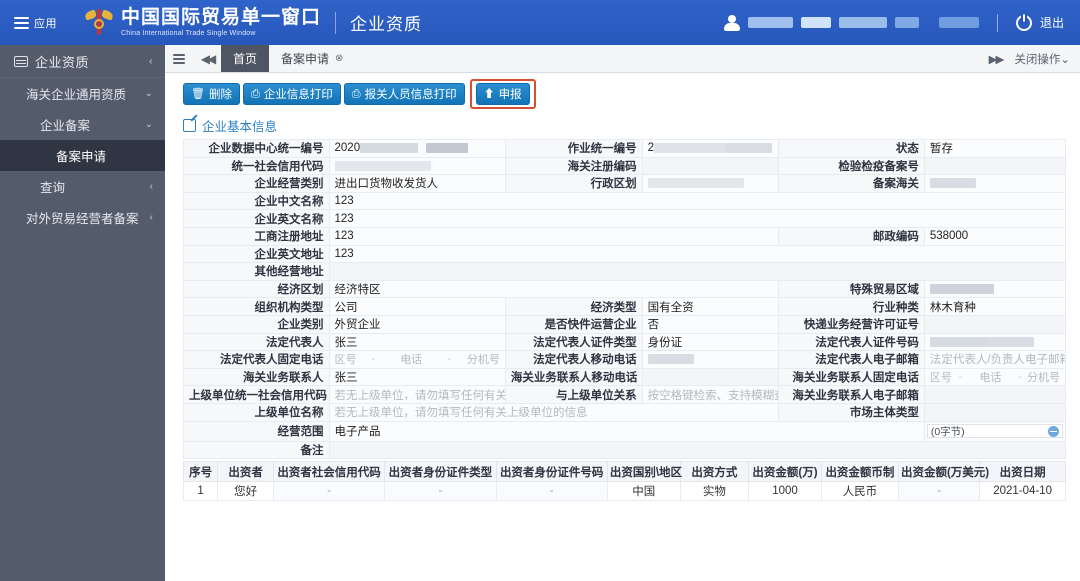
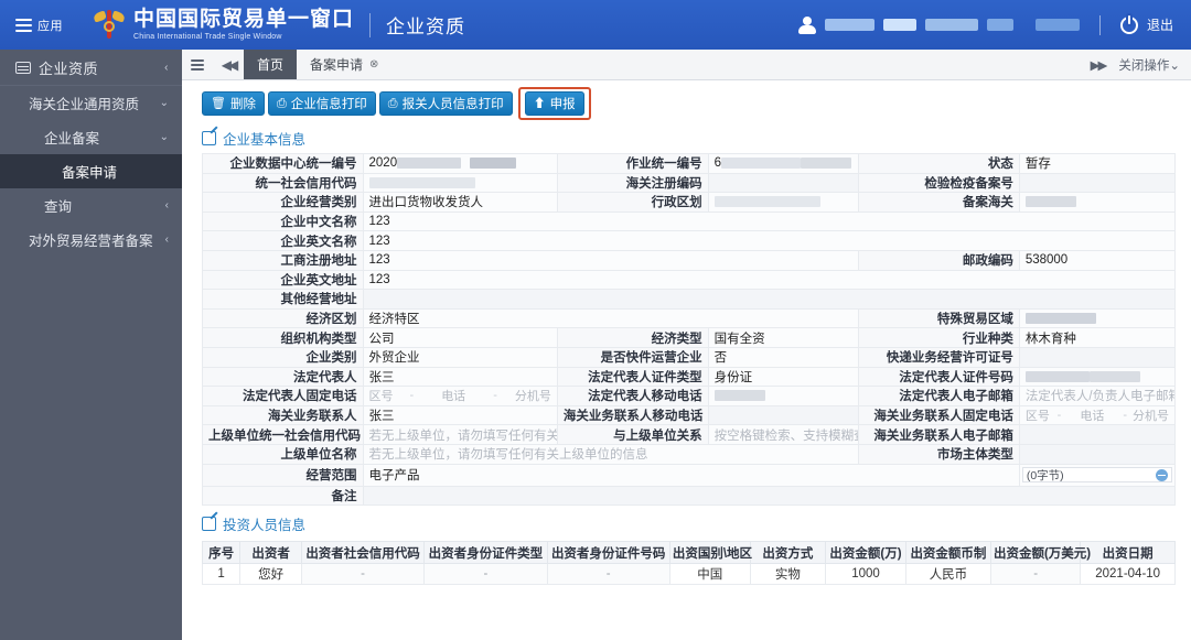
  应用
  中国国际贸易单一窗口
  企业资质
  退出
  企业资质
  ‹
  海关企业通用资质
  ⌄
  企业备案
  ⌄
  备案申请
  查询
  ‹
  对外贸易经营者备案
  ‹
  ◀◀
  首页
  备案申请
  ⊗
  ▶▶
  关闭操作⌄
  🗑
  删除
  ⎙
  企业信息打印
  ⎙
  报关人员信息打印
  ⬆
  申报
  企业基本信息
- 企业数据中心统一编号	2020	作业统一编号	2	状态	暂存
+ 企业数据中心统一编号	2020	作业统一编号	6	状态	暂存
  统一社会信用代码		海关注册编码		检验检疫备案号
  企业经营类别	进出口货物收发货人	行政区划		备案海关
  企业中文名称	123
  企业英文名称	123
  工商注册地址	123	邮政编码	538000
  企业英文地址	123
  其他经营地址
  经济区划	经济特区	特殊贸易区域
  组织机构类型	公司	经济类型	国有全资	行业种类	林木育种
  企业类别	外贸企业	是否快件运营企业	否	快递业务经营许可证号
  法定代表人	张三	法定代表人证件类型	身份证	法定代表人证件号码
  法定代表人固定电话	区号 - 电话 - 分机号	法定代表人移动电话		法定代表人电子邮箱	法定代表人/负责人电子邮
  海关业务联系人	张三	海关业务联系人移动电话		海关业务联系人固定电话	区号 - 电话 - 分机号
  上级单位统一社会信用代码	若无上级单位，请勿填写任何有关	与上级单位关系	按空格键检索、支持模糊	海关业务联系人电子邮箱
  上级单位名称	若无上级单位，请勿填写任何有关上级单位的信息	市场主体类型
  经营范围	电子产品	(0字节)
  备注
+ 投资人员信息
  序号	出资者	出资者社会信用代码	出资者身份证件类型	出资者身份证件号码	出资国别\地区	出资方式	出资金额(万)	出资金额币制	出资金额(万美元)	出资日期
  1	您好	-	-	-	中国	实物	1000	人民币	-	2021-04-10
